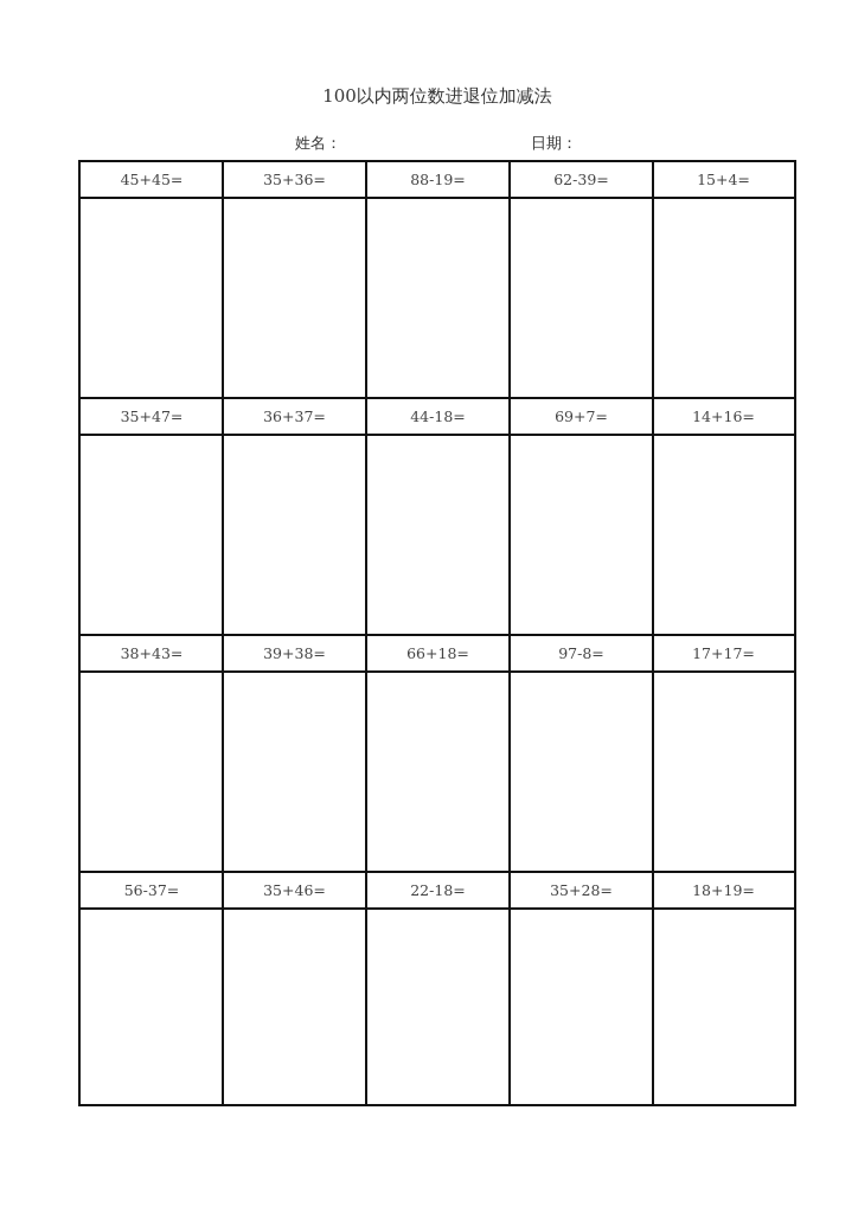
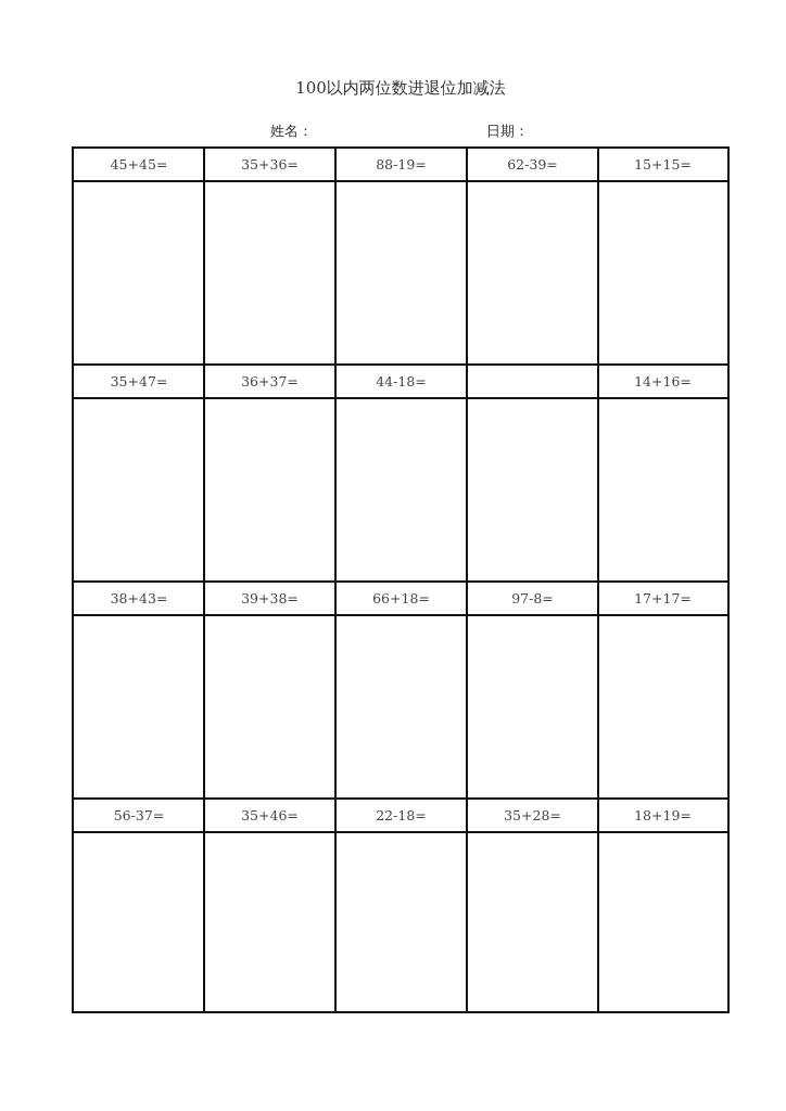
  100以内两位数进退位加减法
  姓名：
  日期：
  45+45=
  35+36=
  88-19=
  62-39=
- 15+4=
+ 15+15=
  35+47=
  36+37=
  44-18=
- 69+7=
  14+16=
  38+43=
  39+38=
  66+18=
  97-8=
  17+17=
  56-37=
  35+46=
  22-18=
  35+28=
  18+19=
